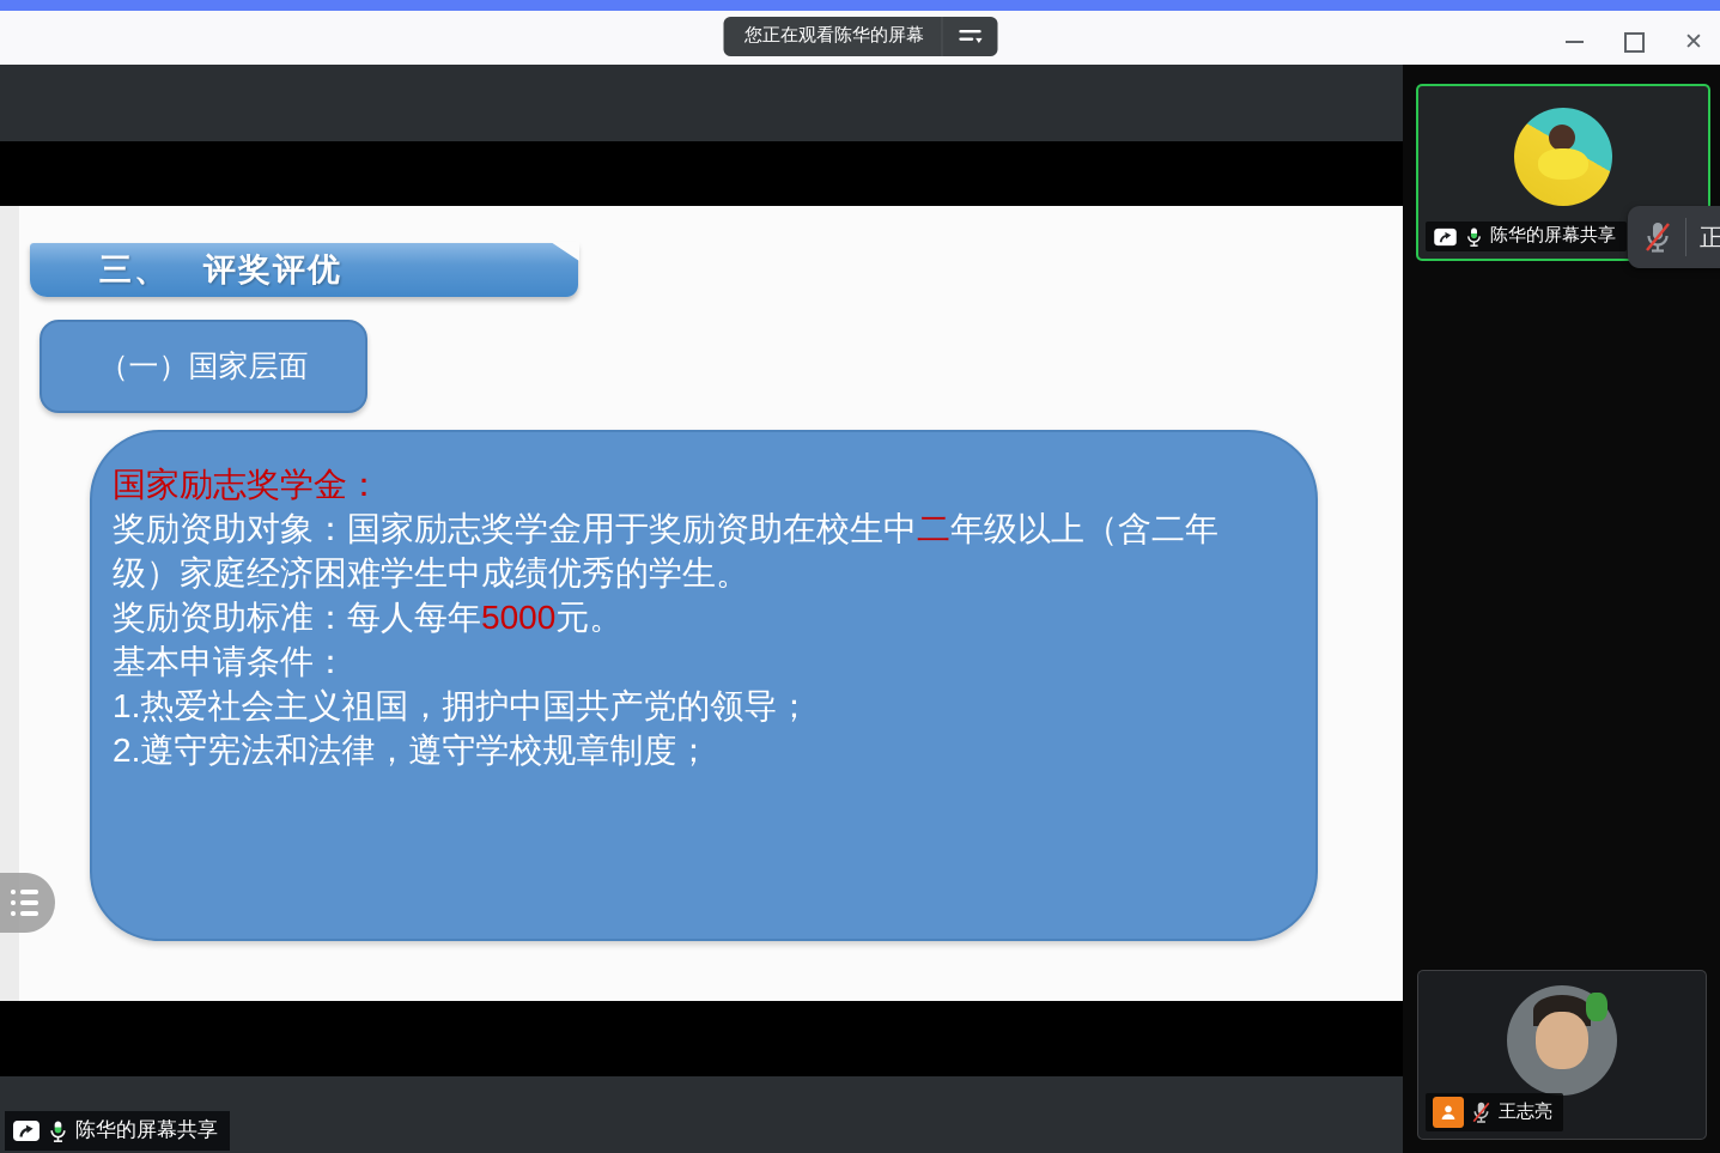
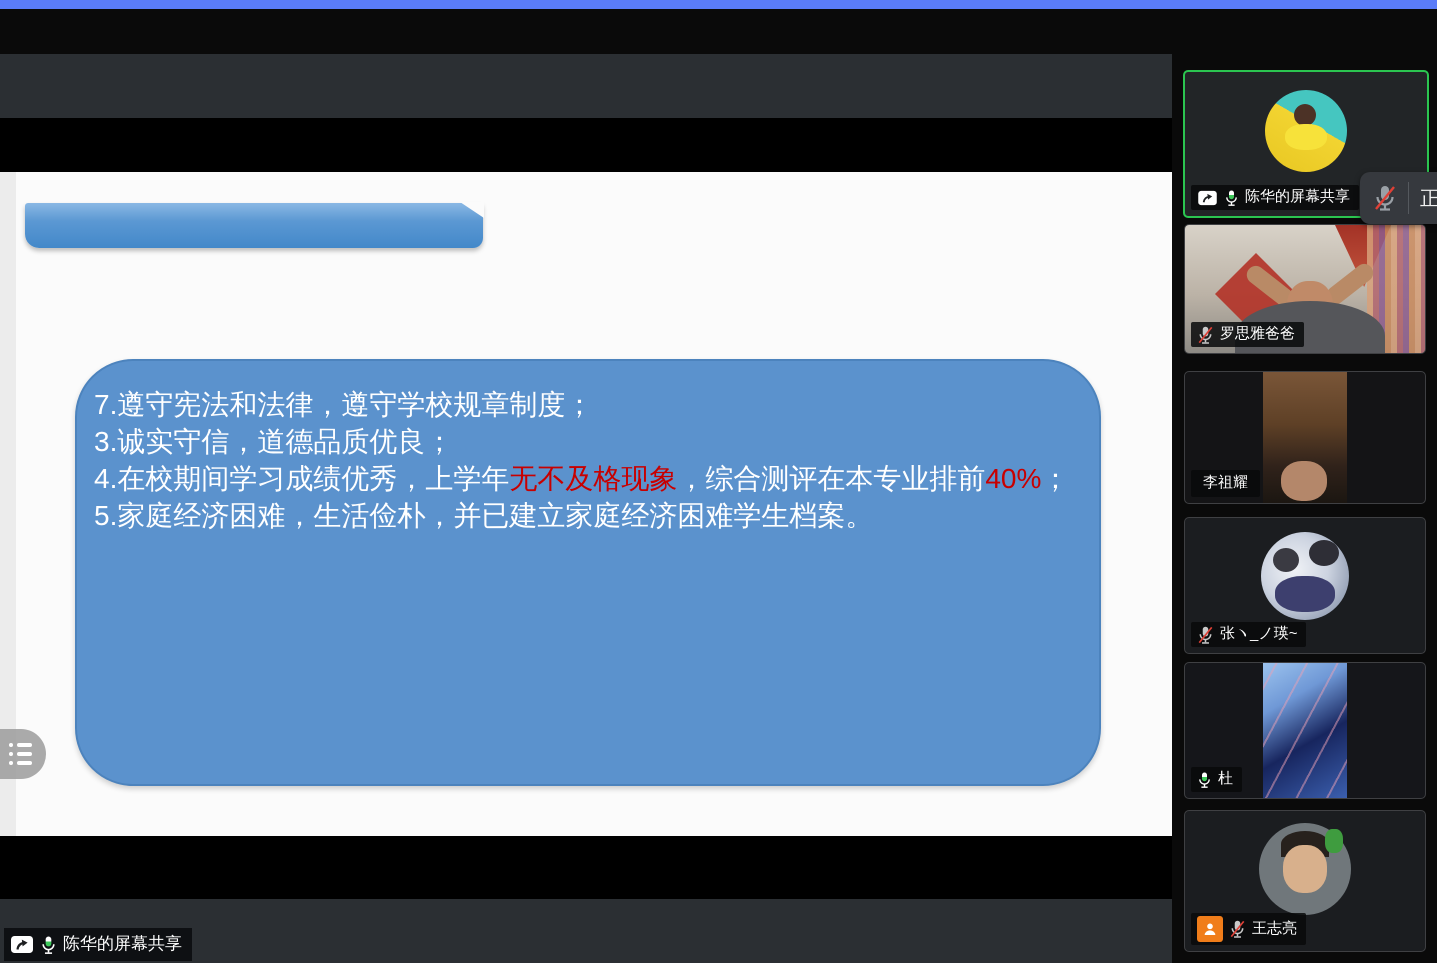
- 您正在观看陈华的屏幕
- ✕
- 三、 评奖评优
- （一）国家层面
- 国家励志奖学金：
- 奖励资助对象：国家励志奖学金用于奖励资助在校生中二年级以上（含二年
- 级）家庭经济困难学生中成绩优秀的学生。
- 奖励资助标准：每人每年5000元。
- 基本申请条件：
- 1.热爱社会主义祖国，拥护中国共产党的领导；
- 2.遵守宪法和法律，遵守学校规章制度；
+ 7.遵守宪法和法律，遵守学校规章制度；
+ 3.诚实守信，道德品质优良；
+ 4.在校期间学习成绩优秀，上学年无不及格现象，综合测评在本专业排前40%；
+ 5.家庭经济困难，生活俭朴，并已建立家庭经济困难学生档案。
  陈华的屏幕共享
  陈华的屏幕共享
+ 罗思雅爸爸
+ 李祖耀
+ 张ヽ_ノ瑛~
+ 杜
  王志亮
  正
